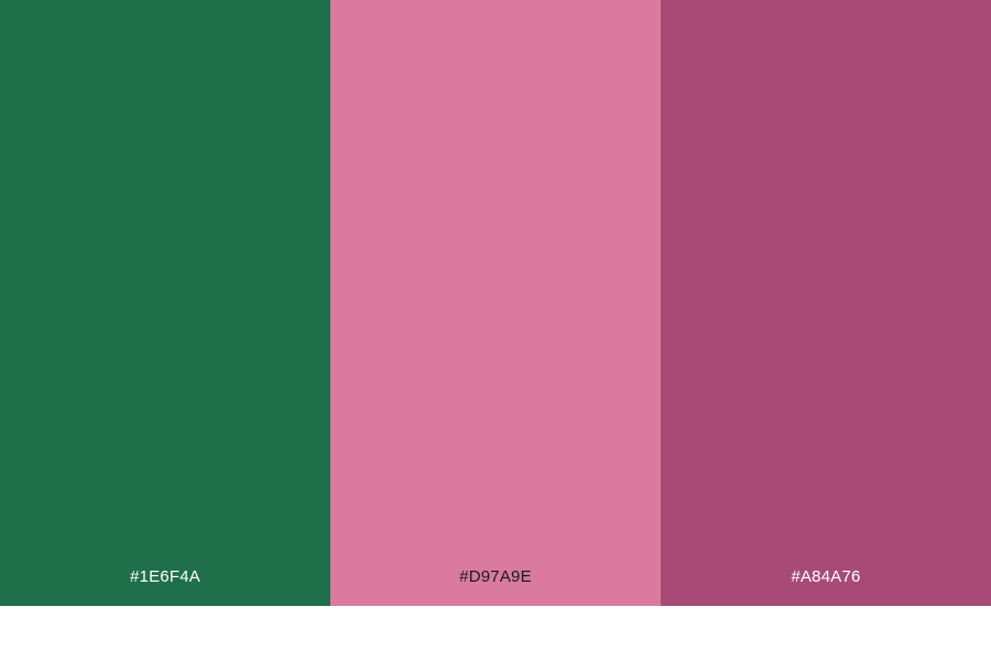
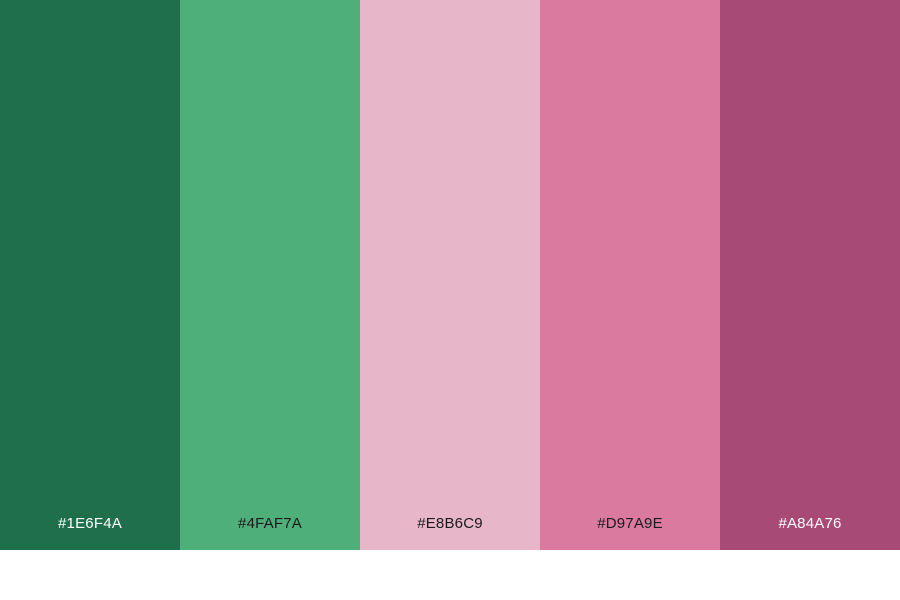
  #1E6F4A
+ #4FAF7A
+ #E8B6C9
  #D97A9E
  #A84A76
